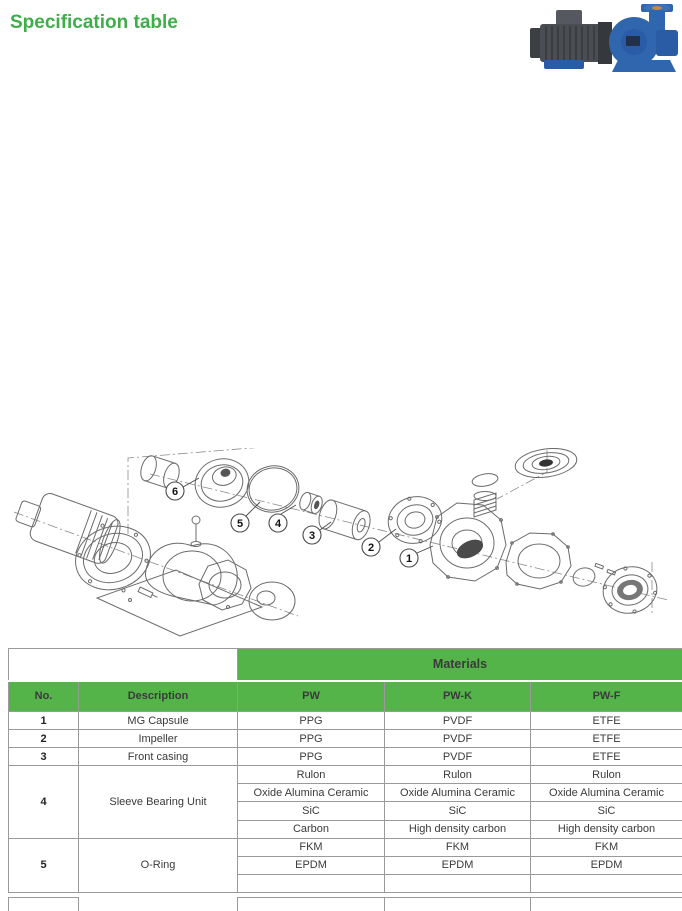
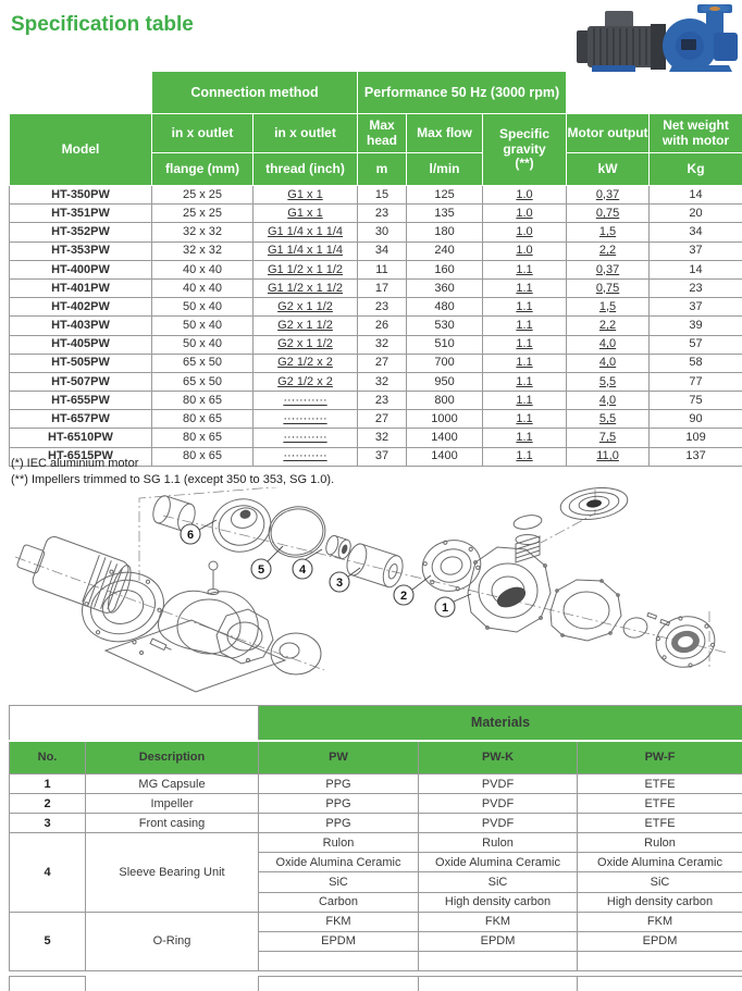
  Specification table
+ 	Connection method	Performance 50 Hz (3000 rpm)
+ Model	in x outlet	in x outlet	Max head	Max flow	Specific gravity (**)	Motor output	Net weight with motor
+ flange (mm)	thread (inch)	m	l/min	kW	Kg
+ HT-350PW	25 x 25	G1 x 1	15	125	1.0	0,37	14
+ HT-351PW	25 x 25	G1 x 1	23	135	1.0	0,75	20
+ HT-352PW	32 x 32	G1 1/4 x 1 1/4	30	180	1.0	1,5	34
+ HT-353PW	32 x 32	G1 1/4 x 1 1/4	34	240	1.0	2,2	37
+ HT-400PW	40 x 40	G1 1/2 x 1 1/2	11	160	1.1	0,37	14
+ HT-401PW	40 x 40	G1 1/2 x 1 1/2	17	360	1.1	0,75	23
+ HT-402PW	50 x 40	G2 x 1 1/2	23	480	1.1	1,5	37
+ HT-403PW	50 x 40	G2 x 1 1/2	26	530	1.1	2,2	39
+ HT-405PW	50 x 40	G2 x 1 1/2	32	510	1.1	4,0	57
+ HT-505PW	65 x 50	G2 1/2 x 2	27	700	1.1	4,0	58
+ HT-507PW	65 x 50	G2 1/2 x 2	32	950	1.1	5,5	77
+ HT-655PW	80 x 65	···········	23	800	1.1	4,0	75
+ HT-657PW	80 x 65	···········	27	1000	1.1	5,5	90
+ HT-6510PW	80 x 65	···········	32	1400	1.1	7,5	109
+ HT-6515PW	80 x 65	···········	37	1400	1.1	11,0	137
+ (*) IEC aluminium motor
+ (**) Impellers trimmed to SG 1.1 (except 350 to 353, SG 1.0).
  1
  2
  3
  4
  5
  6
  	Materials
  No.	Description	PW	PW-K	PW-F
  1	MG Capsule	PPG	PVDF	ETFE
  2	Impeller	PPG	PVDF	ETFE
  3	Front casing	PPG	PVDF	ETFE
  4	Sleeve Bearing Unit	Rulon	Rulon	Rulon
  Oxide Alumina Ceramic	Oxide Alumina Ceramic	Oxide Alumina Ceramic
  SiC	SiC	SiC
  Carbon	High density carbon	High density carbon
  5	O-Ring	FKM	FKM	FKM
  EPDM	EPDM	EPDM
